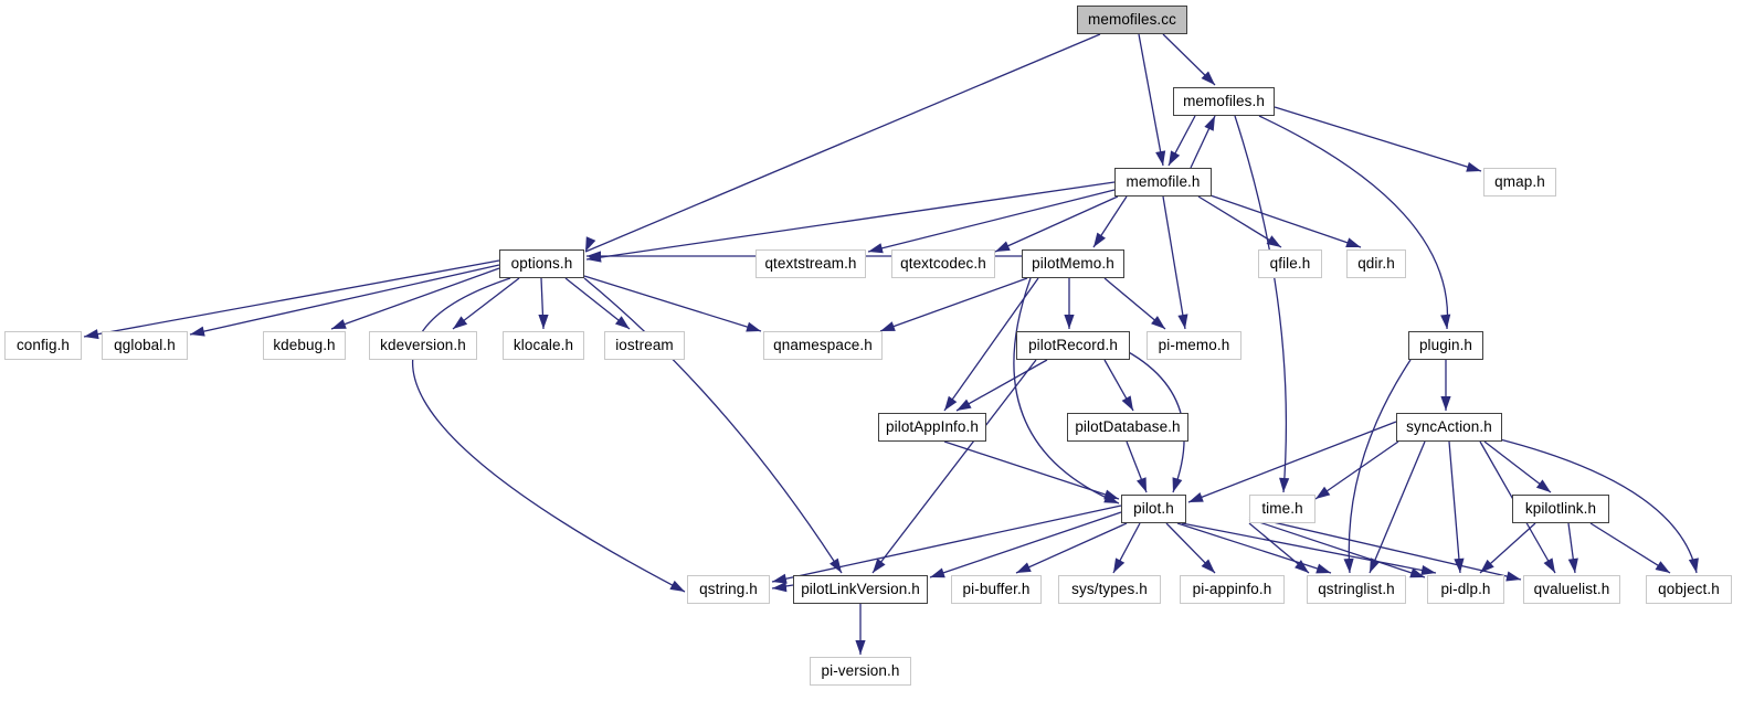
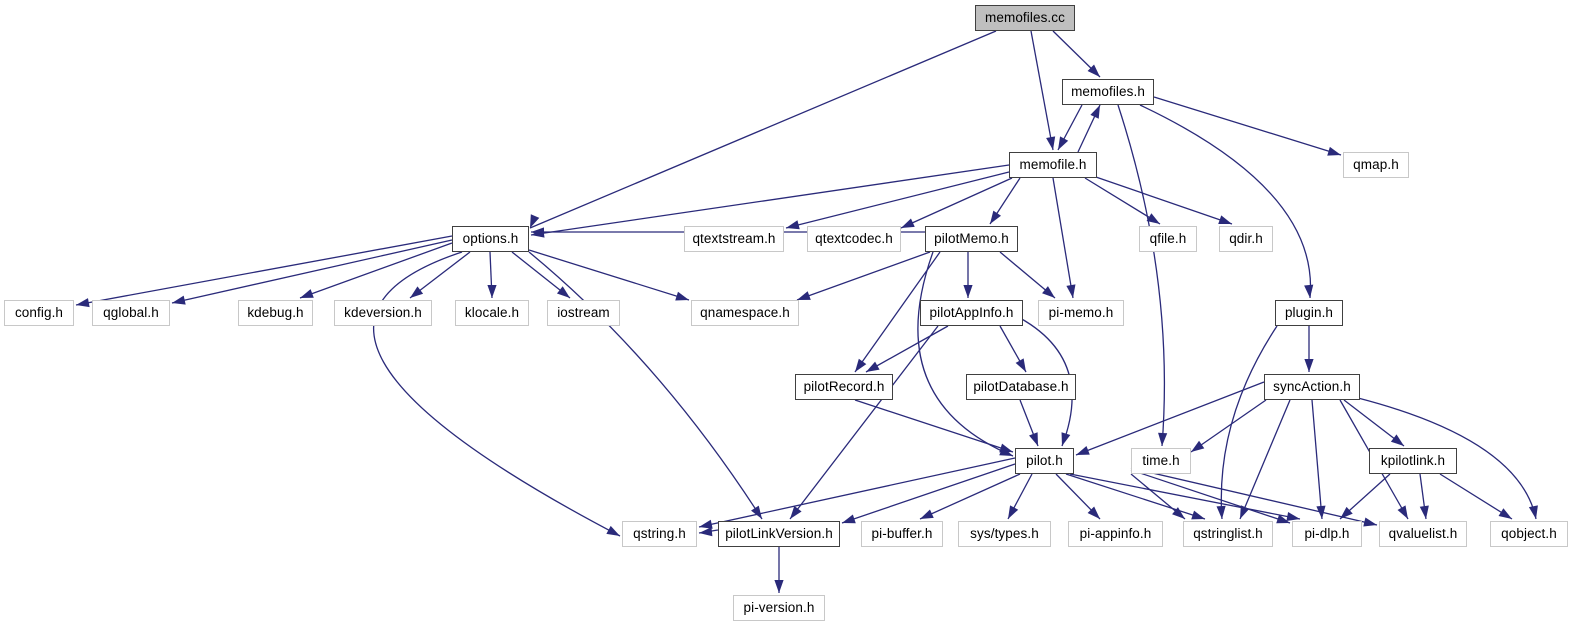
  memofiles.cc
  memofiles.h
  memofile.h
  qmap.h
  options.h
  qtextstream.h
  qtextcodec.h
  pilotMemo.h
  qfile.h
  qdir.h
  config.h
  qglobal.h
  kdebug.h
  kdeversion.h
  klocale.h
  iostream
  qnamespace.h
- pilotRecord.h
+ pilotAppInfo.h
  pi-memo.h
  plugin.h
- pilotAppInfo.h
+ pilotRecord.h
  pilotDatabase.h
  syncAction.h
  pilot.h
  time.h
  kpilotlink.h
  qstring.h
  pilotLinkVersion.h
  pi-buffer.h
  sys/types.h
  pi-appinfo.h
  qstringlist.h
  pi-dlp.h
  qvaluelist.h
  qobject.h
  pi-version.h
